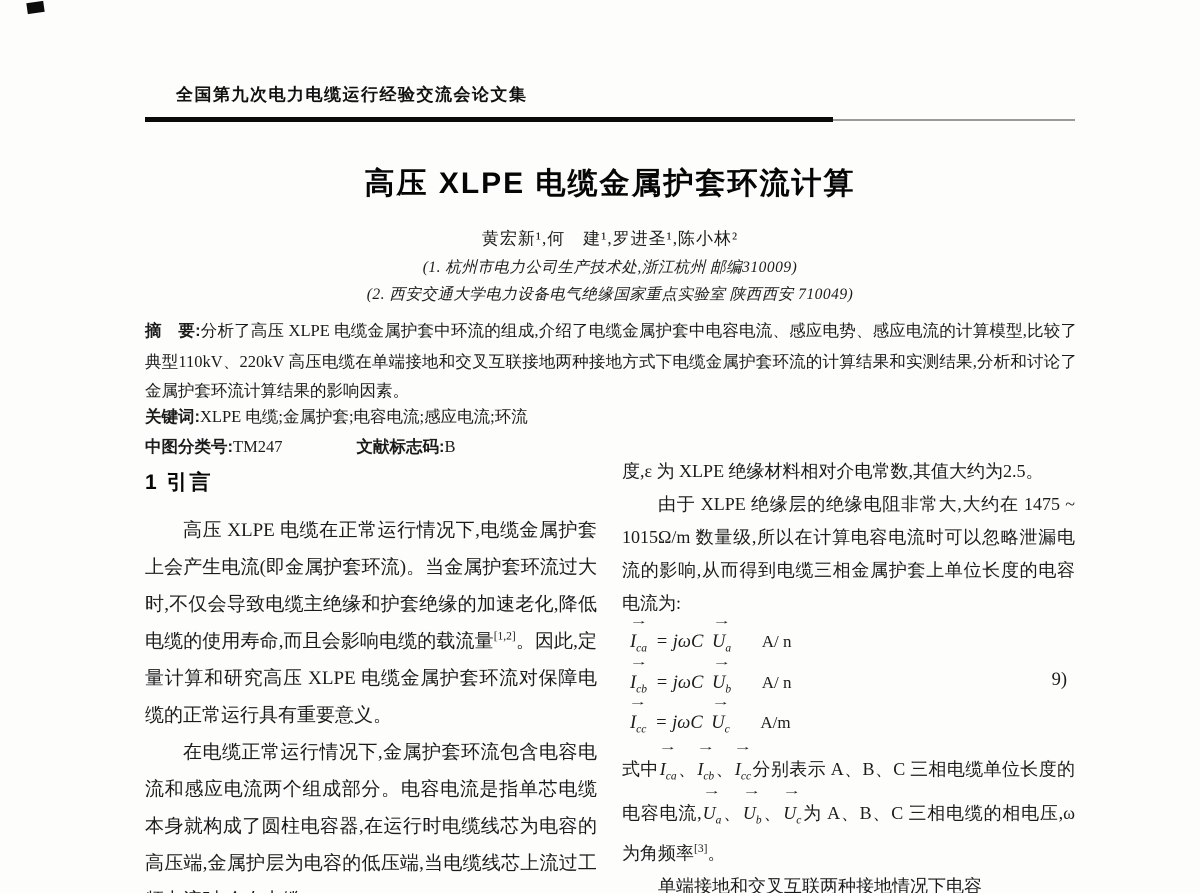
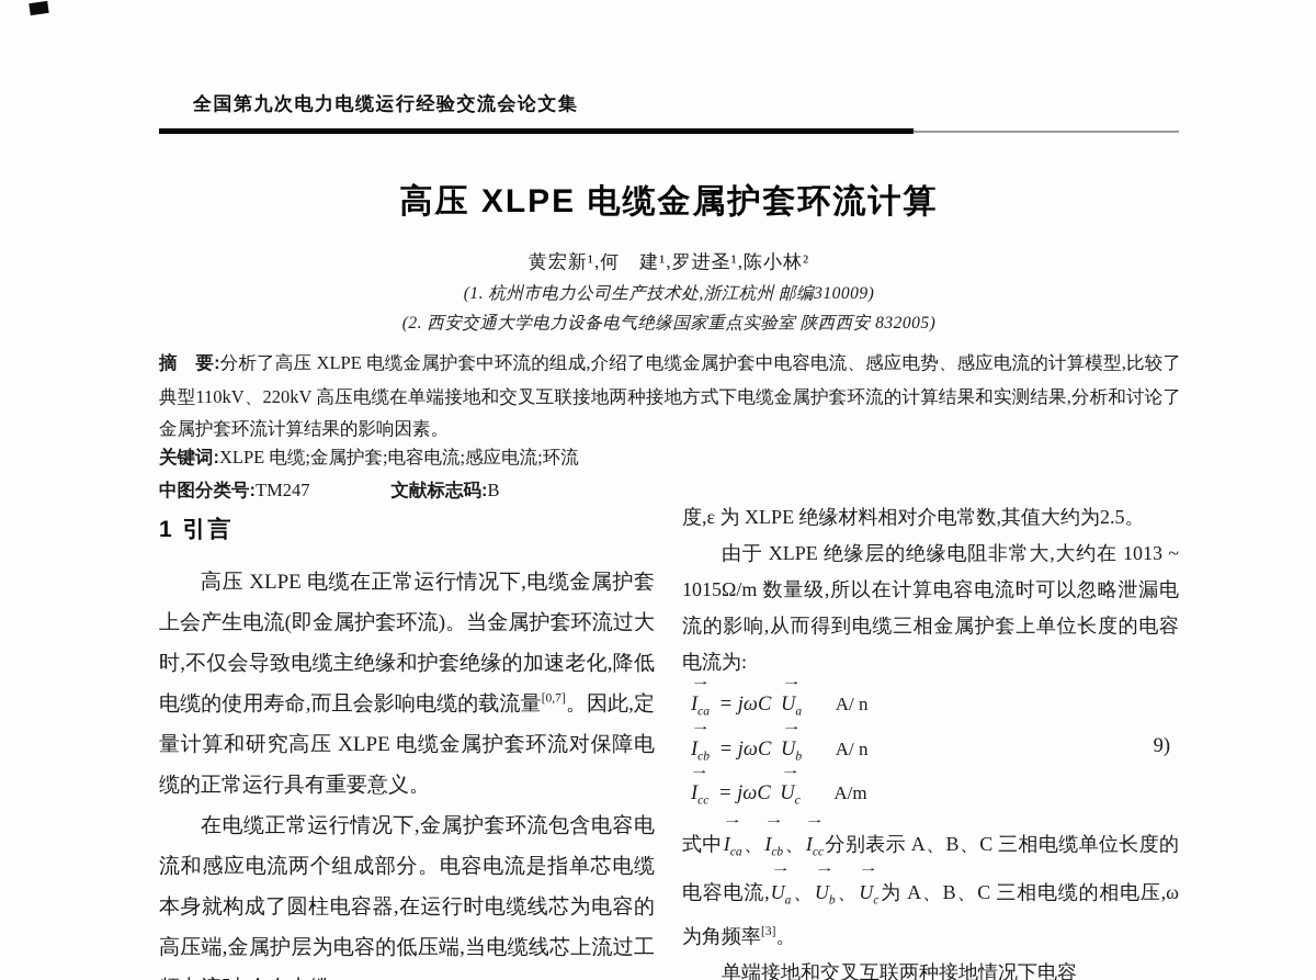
  全国第九次电力电缆运行经验交流会论文集
  高压 XLPE 电缆金属护套环流计算
  黄宏新¹,何 建¹,罗进圣¹,陈小林²
  (1. 杭州市电力公司生产技术处,浙江杭州 邮编310009)
- (2. 西安交通大学电力设备电气绝缘国家重点实验室 陕西西安 710049)
+ (2. 西安交通大学电力设备电气绝缘国家重点实验室 陕西西安 832005)
  摘 要:分析了高压 XLPE 电缆金属护套中环流的组成,介绍了电缆金属护套中电容电流、感应电势、感应电流的计算模型,比较了典型110kV、220kV 高压电缆在单端接地和交叉互联接地两种接地方式下电缆金属护套环流的计算结果和实测结果,分析和讨论了金属护套环流计算结果的影响因素。
  关键词:XLPE 电缆;金属护套;电容电流;感应电流;环流
  中图分类号:TM247 文献标志码:B
  1 引言
- 高压 XLPE 电缆在正常运行情况下,电缆金属护套上会产生电流(即金属护套环流)。当金属护套环流过大时,不仅会导致电缆主绝缘和护套绝缘的加速老化,降低电缆的使用寿命,而且会影响电缆的载流量[1,2]。因此,定量计算和研究高压 XLPE 电缆金属护套环流对保障电缆的正常运行具有重要意义。
+ 高压 XLPE 电缆在正常运行情况下,电缆金属护套上会产生电流(即金属护套环流)。当金属护套环流过大时,不仅会导致电缆主绝缘和护套绝缘的加速老化,降低电缆的使用寿命,而且会影响电缆的载流量[0,7]。因此,定量计算和研究高压 XLPE 电缆金属护套环流对保障电缆的正常运行具有重要意义。
  在电缆正常运行情况下,金属护套环流包含电容电流和感应电流两个组成部分。电容电流是指单芯电缆本身就构成了圆柱电容器,在运行时电缆线芯为电容的高压端,金属护层为电容的低压端,当电缆线芯上流过工
  度,ε 为 XLPE 绝缘材料相对介电常数,其值大约为2.5。
- 由于 XLPE 绝缘层的绝缘电阻非常大,大约在 1475 ~ 1015Ω/m 数量级,所以在计算电容电流时可以忽略泄漏电流的影响,从而得到电缆三相金属护套上单位长度的电容电流为:
+ 由于 XLPE 绝缘层的绝缘电阻非常大,大约在 1013 ~ 1015Ω/m 数量级,所以在计算电容电流时可以忽略泄漏电流的影响,从而得到电缆三相金属护套上单位长度的电容电流为:
  →
  Ica = jωC
  →
  Ua A/ n
  →
  Icb = jωC
  →
  Ub A/ n
  9)
  →
  Icc = jωC
  →
  Uc A/m
  式中
  →
  Ica、
  →
  Icb、
  →
  Icc分别表示 A、B、C 三相电缆单位长度的电容电流,
  →
  Ua、
  →
  Ub、
  →
  Uc为 A、B、C 三相电缆的相电压,ω 为角频率[3]。
  单端接地和交叉互联两种接地情况下电容
